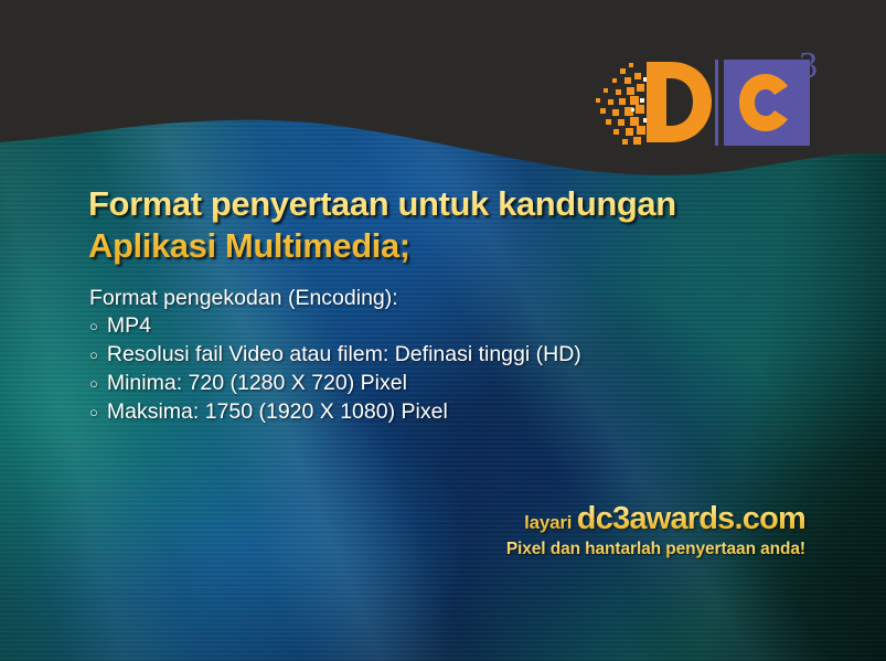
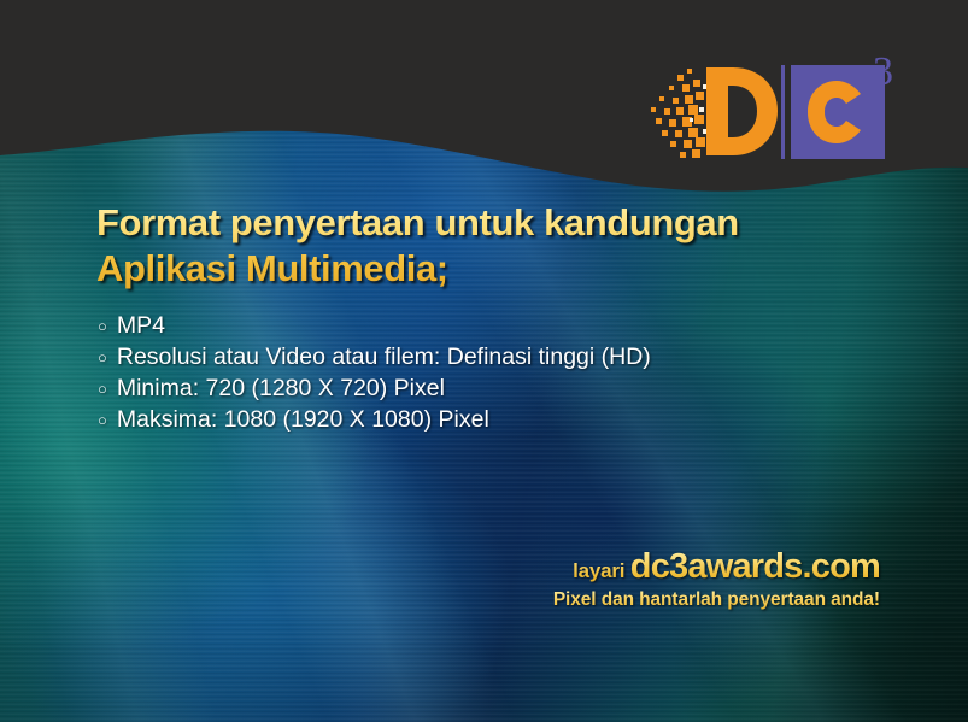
  3
  Format penyertaan untuk kandungan
  Aplikasi Multimedia;
- Format pengekodan (Encoding):
  ○
  MP4
  ○
- Resolusi fail Video atau filem: Definasi tinggi (HD)
+ Resolusi atau Video atau filem: Definasi tinggi (HD)
  ○
  Minima: 720 (1280 X 720) Pixel
  ○
- Maksima: 1750 (1920 X 1080) Pixel
+ Maksima: 1080 (1920 X 1080) Pixel
  layari dc3awards.com
  Pixel dan hantarlah penyertaan anda!
